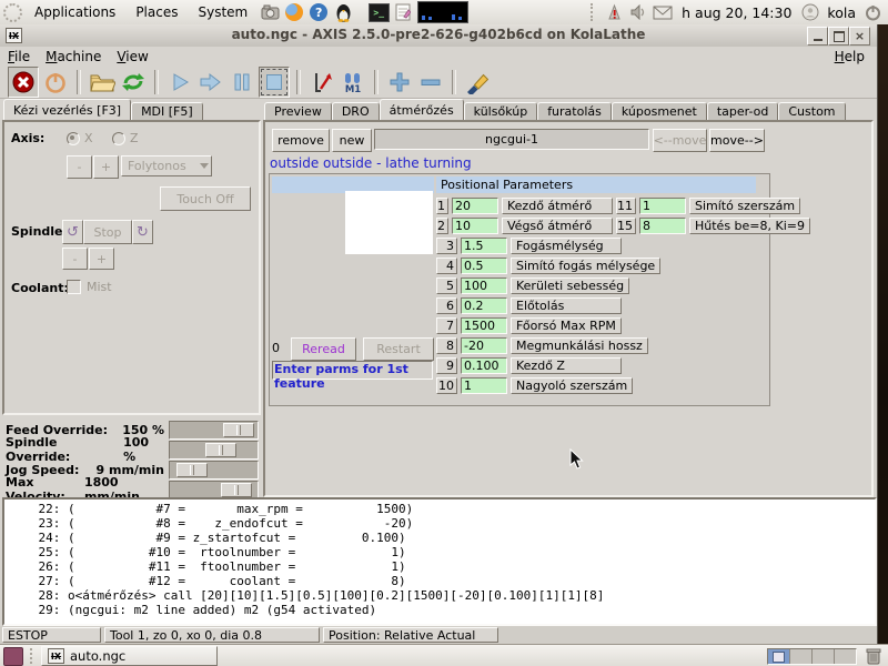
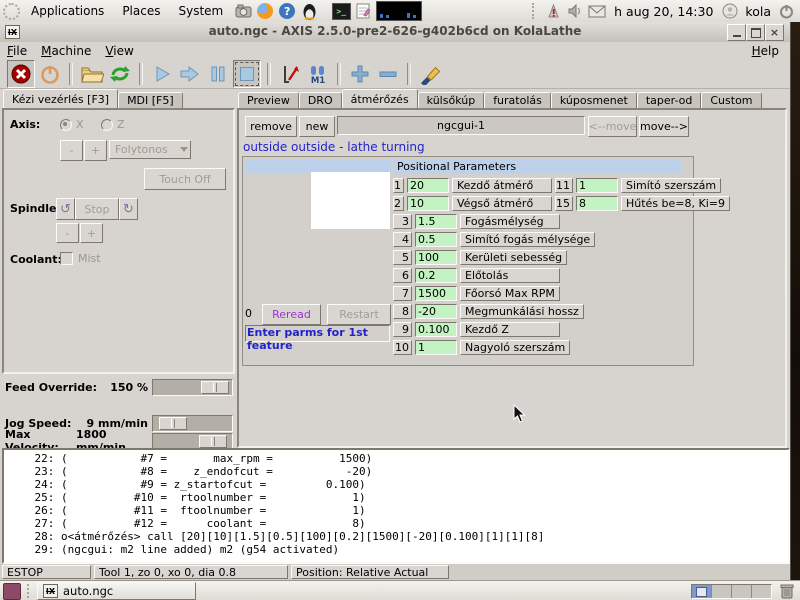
  Applications
  Places
  System
  ?
  >_
  h aug 20, 14:30
  kola
  IX
  auto.ngc - AXIS 2.5.0-pre2-626-g402b6cd on KolaLathe
  ×
  File
  Machine
  View
  Help
  M1
  Kézi vezérlés [F3]
  MDI [F5]
  Axis:
  X
  Z
  -
  +
  Folytonos
  Touch Off
  Spindle
  ↺
  Stop
  ↻
  -
  +
  Coolant
  Mist
  Feed Override:
  150 %
- Spindle Override:
- 100 %
  Jog Speed:
  9 mm/min
  Preview
  DRO
  átmérőzés
  külsőkúp
  furatolás
  kúposmenet
  taper-od
  Custom
  remove
  new
  ngcgui-1
  <--move
  move-->
  outside outside - lathe turning
  0
  Reread
  Restart
  Enter parms for 1st feature
  Positional Parameters
  1
  20
  Kezdő átmérő
  11
  1
  Simító szerszám
  2
  10
  Végső átmérő
  15
  8
  Hűtés be=8, Ki=9
  3
  1.5
  Fogásmélység
  4
  0.5
  Simító fogás mélysége
  5
  100
  Kerületi sebesség
  6
  0.2
  Előtolás
  7
  1500
  Főorsó Max RPM
  8
  -20
  Megmunkálási hossz
  9
  0.100
  Kezdő Z
  10
  1
  Nagyoló szerszám
  22: ( #7 = max_rpm = 1500)
  23: ( #8 = z_endofcut = -20)
  24: ( #9 = z_startofcut = 0.100)
  25: ( #10 = rtoolnumber = 1)
  26: ( #11 = ftoolnumber = 1)
  27: ( #12 = coolant = 8)
  28: o<átmérőzés> call [20][10][1.5][0.5][100][0.2][1500][-20][0.100][1][1][8]
  29: (ngcgui: m2 line added) m2 (g54 activated)
  ESTOP
  Tool 1, zo 0, xo 0, dia 0.8
  Position: Relative Actual
  IX
  auto.ngc
